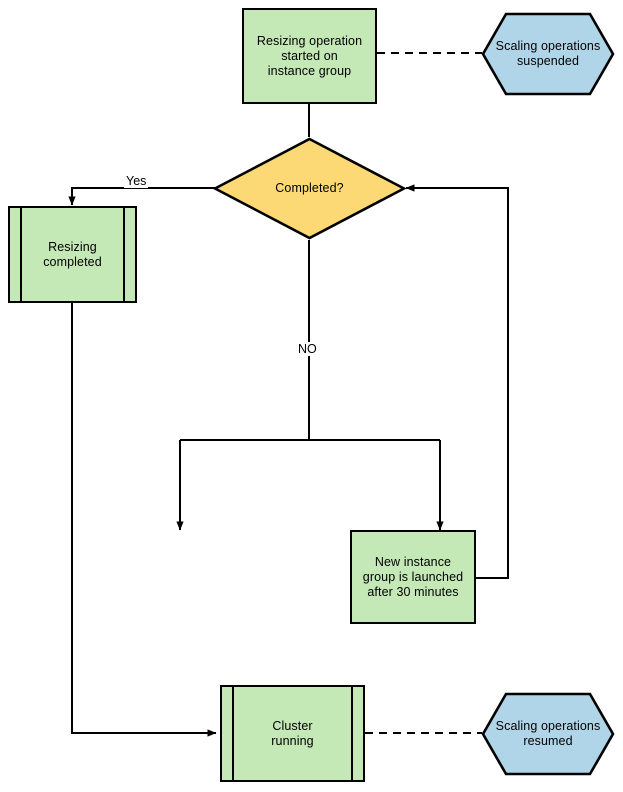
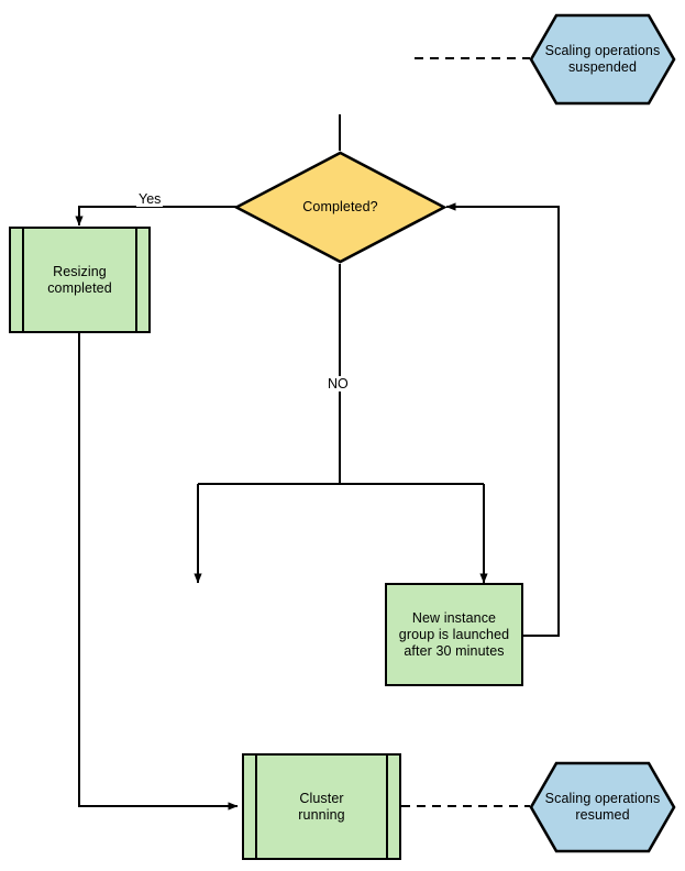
- Resizing operation
- started on
- instance group
  Scaling operations
  suspended
  Completed?
  Resizing
  completed
  New instance
  group is launched
  after 30 minutes
  Cluster
  running
  Scaling operations
  resumed
  Yes
  NO
